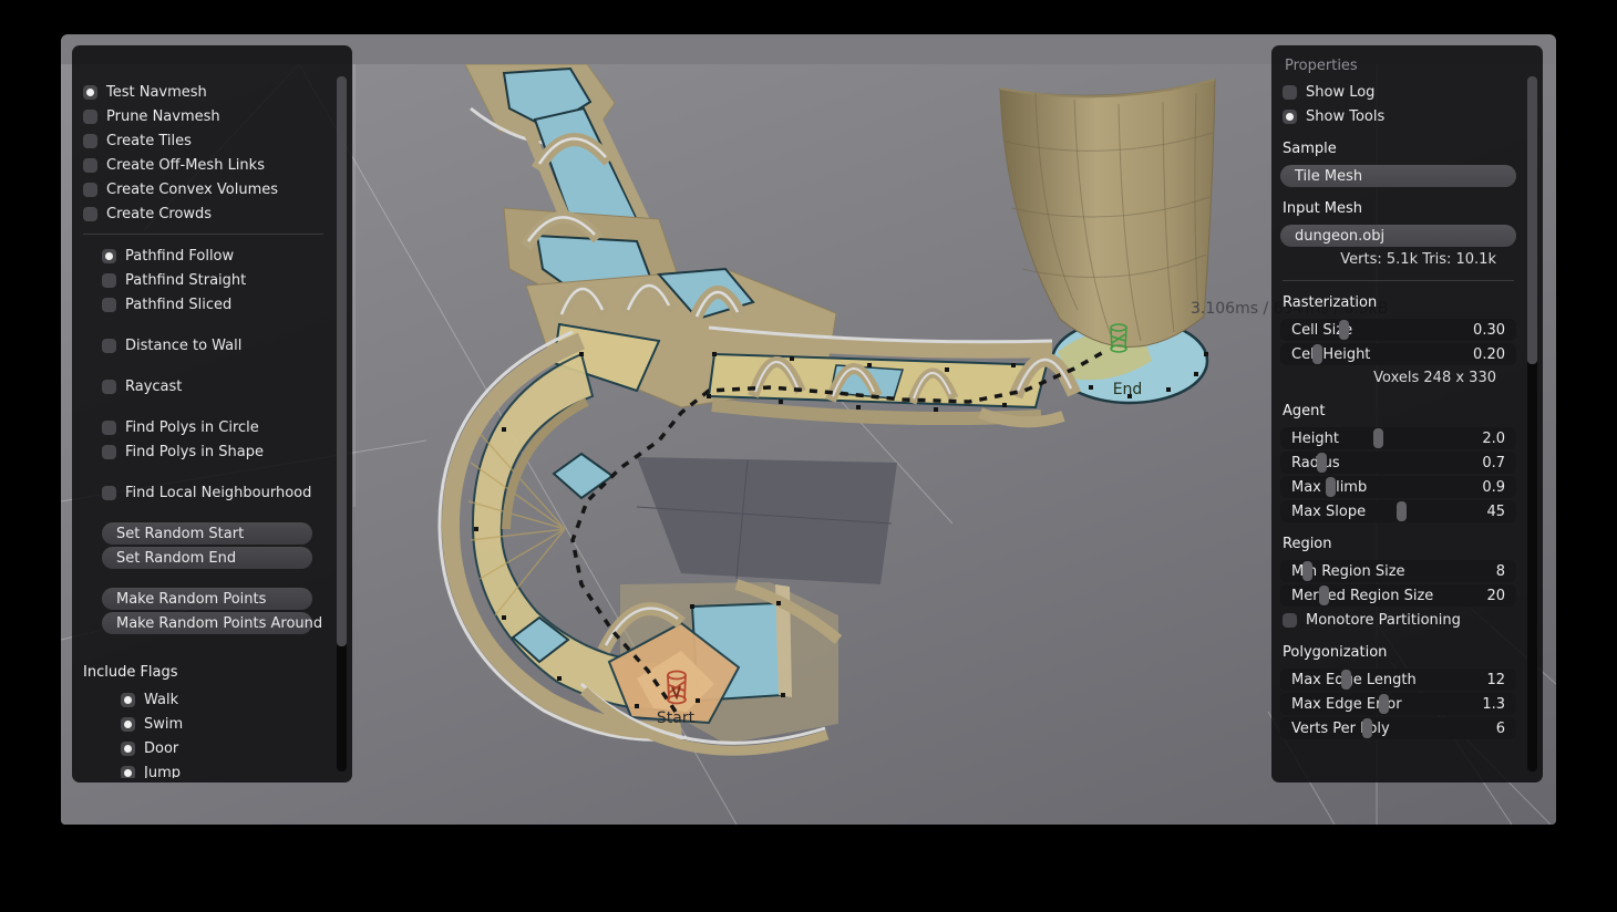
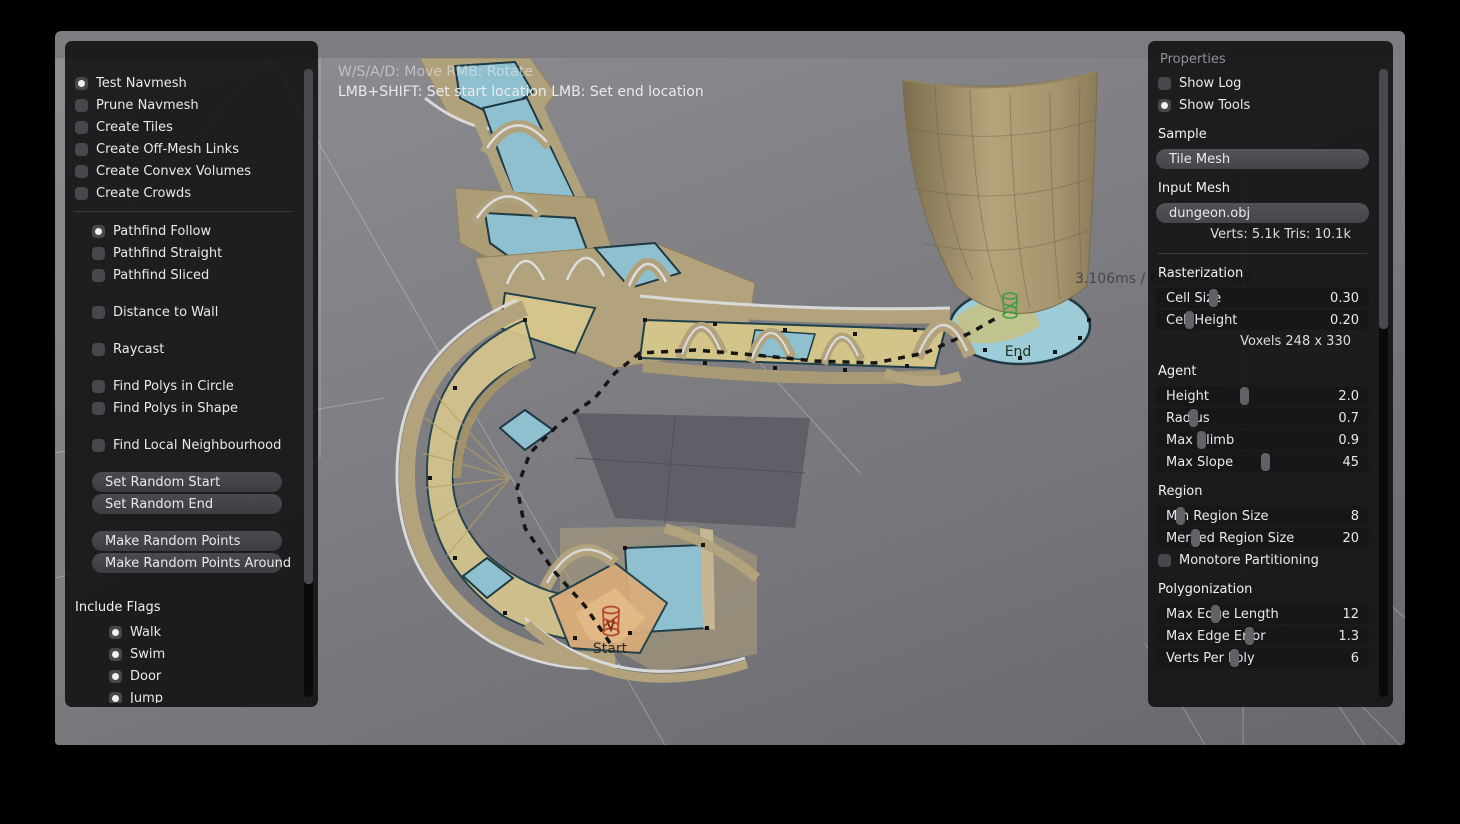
+ W/S/A/D: Move RMB: Rotate
+ LMB+SHIFT: Set start location LMB: Set end location
  3.106ms / 634Tris / 0.3kB
  Start
  End
  Test Navmesh
  Prune Navmesh
  Create Tiles
  Create Off-Mesh Links
  Create Convex Volumes
  Create Crowds
  Pathfind Follow
  Pathfind Straight
  Pathfind Sliced
  Distance to Wall
  Raycast
  Find Polys in Circle
  Find Polys in Shape
  Find Local Neighbourhood
  Set Random Start
  Set Random End
  Make Random Points
  Make Random Points Around
  Include Flags
  Walk
  Swim
  Door
  Jump
  Properties
  Show Log
  Show Tools
  Sample
  Tile Mesh
  Input Mesh
  dungeon.obj
  Verts: 5.1k Tris: 10.1k
  Rasterization
  Cell Si
  0.30
  Ce Height
  0.20
  Voxels 248 x 330
  Agent
  Height
  2.0
  Radus
  0.7
  Maxlimb
  0.9
  Max Slope
  45
  Region
  Mn Region Size
  8
  Mered Region Size
  20
  Monotore Partitioning
  Polygonization
  Max Ede Length
  12
  Max Edge Eor
  1.3
  Verts Peroly
  6
